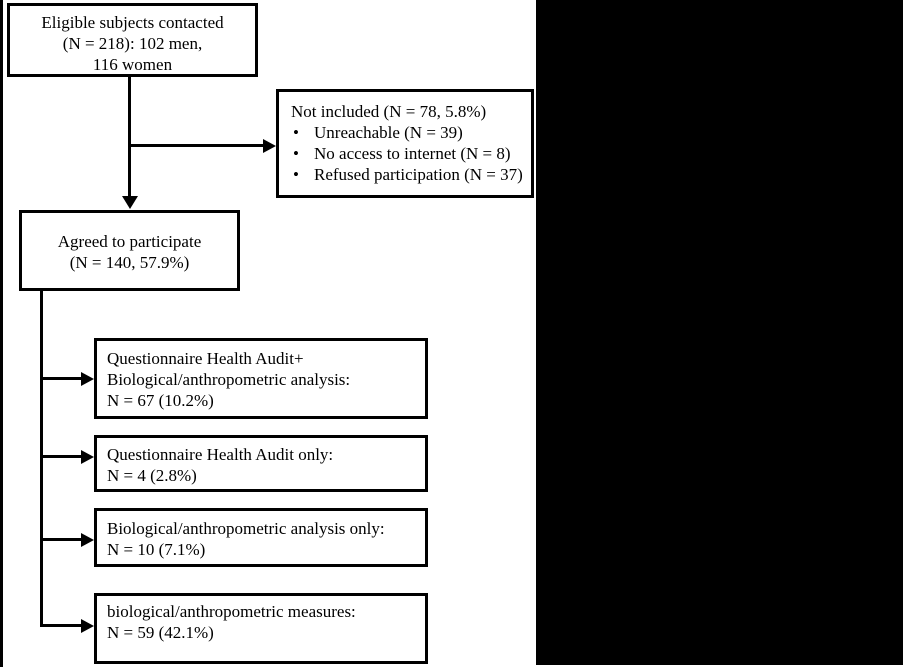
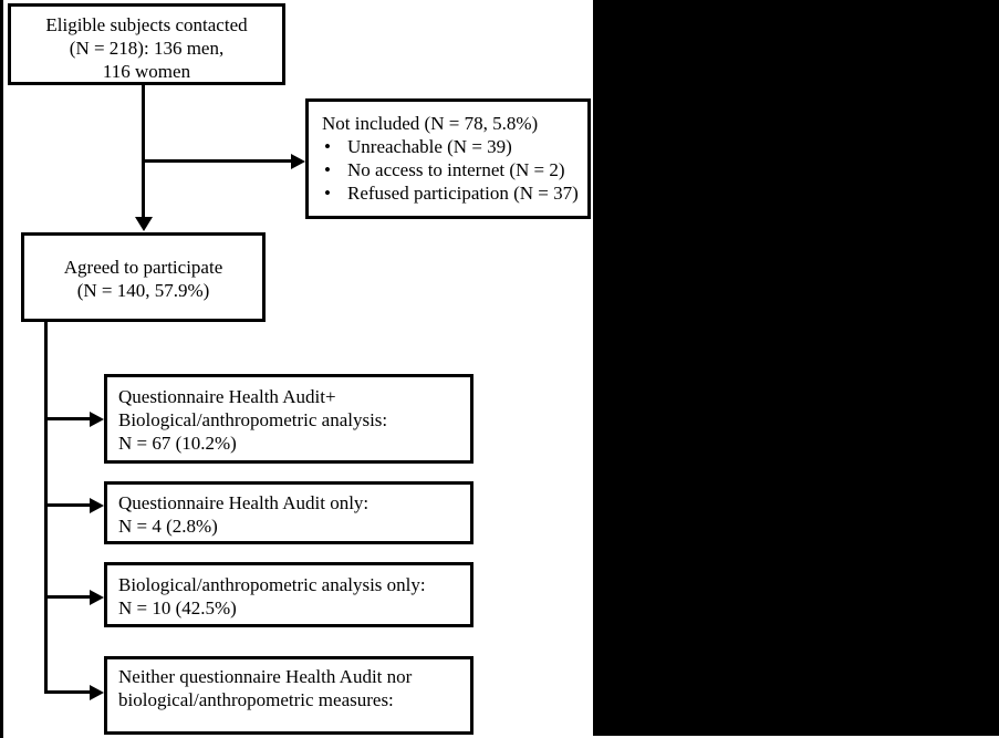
  Eligible subjects contacted
- (N = 218): 102 men,
+ (N = 218): 136 men,
  116 women
  Not included (N = 78, 5.8%)
  •
  Unreachable (N = 39)
  •
- No access to internet (N = 8)
+ No access to internet (N = 2)
  •
  Refused participation (N = 37)
  Agreed to participate
  (N = 140, 57.9%)
  Questionnaire Health Audit+
  Biological/anthropometric analysis:
  N = 67 (10.2%)
  Questionnaire Health Audit only:
  N = 4 (2.8%)
  Biological/anthropometric analysis only:
- N = 10 (7.1%)
+ N = 10 (42.5%)
+ Neither questionnaire Health Audit nor
  biological/anthropometric measures:
- N = 59 (42.1%)
